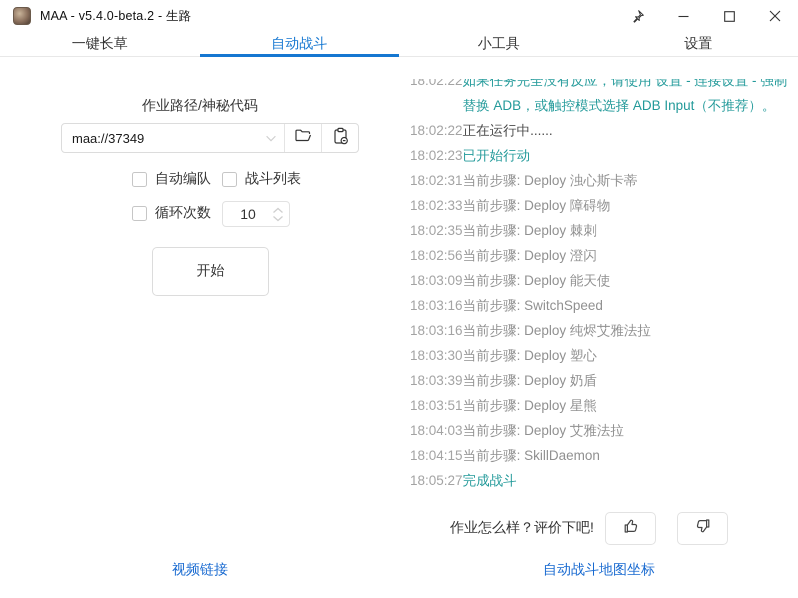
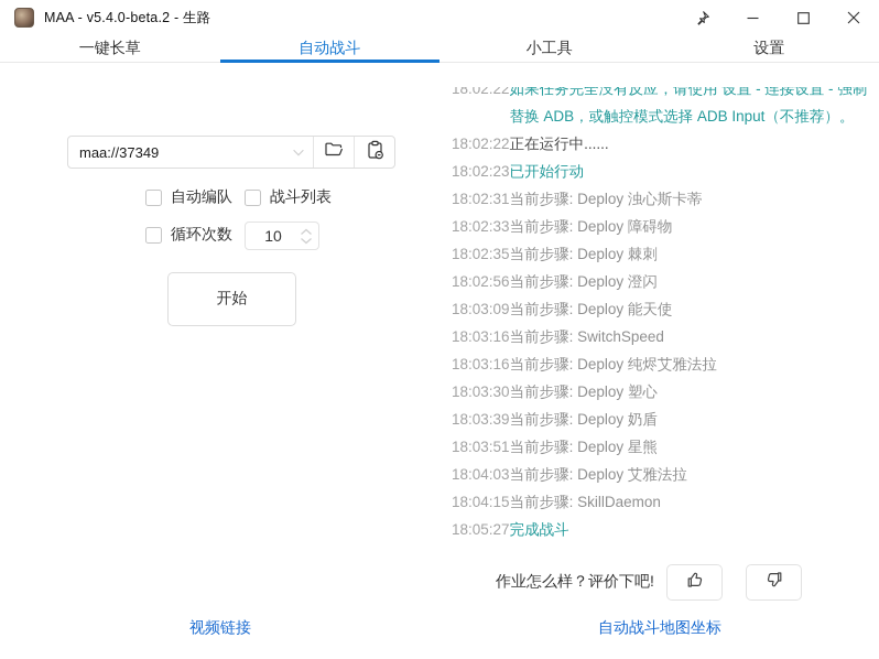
  MAA - v5.4.0-beta.2 - 生路
  一键长草
  自动战斗
  小工具
  设置
- 作业路径/神秘代码
  maa://37349
  自动编队
  战斗列表
  循环次数
  10
  开始
  视频链接
  18:02:22
  如果任务完全没有反应，请使用 设置 - 连接设置 - 强制替换 ADB，或触控模式选择 ADB Input（不推荐）。
  18:02:22
  正在运行中......
  18:02:23
  已开始行动
  18:02:31
  当前步骤: Deploy 浊心斯卡蒂
  18:02:33
  当前步骤: Deploy 障碍物
  18:02:35
  当前步骤: Deploy 棘刺
  18:02:56
  当前步骤: Deploy 澄闪
  18:03:09
  当前步骤: Deploy 能天使
  18:03:16
  当前步骤: SwitchSpeed
  18:03:16
  当前步骤: Deploy 纯烬艾雅法拉
  18:03:30
  当前步骤: Deploy 塑心
  18:03:39
  当前步骤: Deploy 奶盾
  18:03:51
  当前步骤: Deploy 星熊
  18:04:03
  当前步骤: Deploy 艾雅法拉
  18:04:15
  当前步骤: SkillDaemon
  18:05:27
  完成战斗
  作业怎么样？评价下吧!
  自动战斗地图坐标
